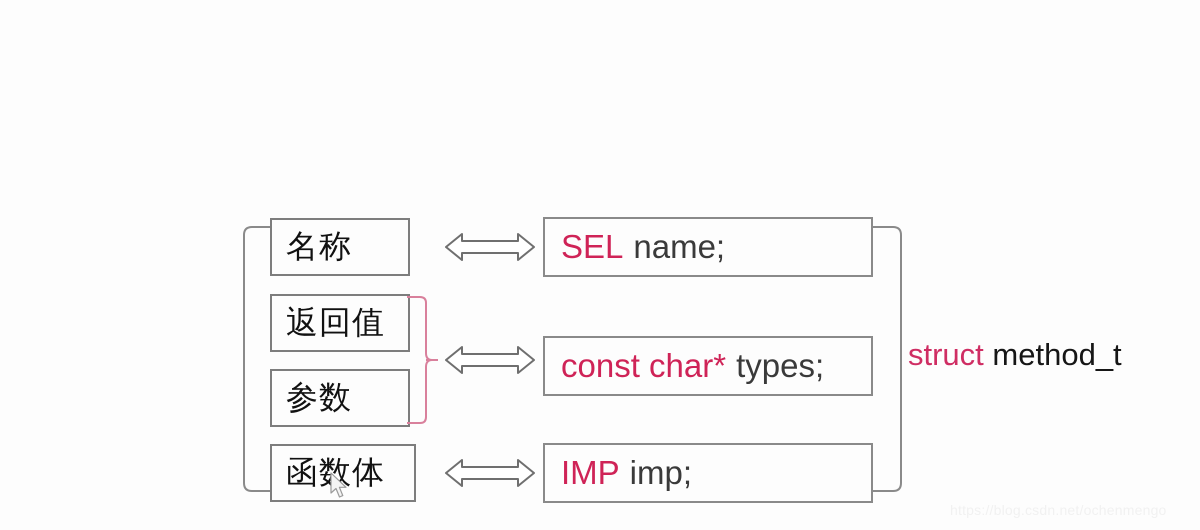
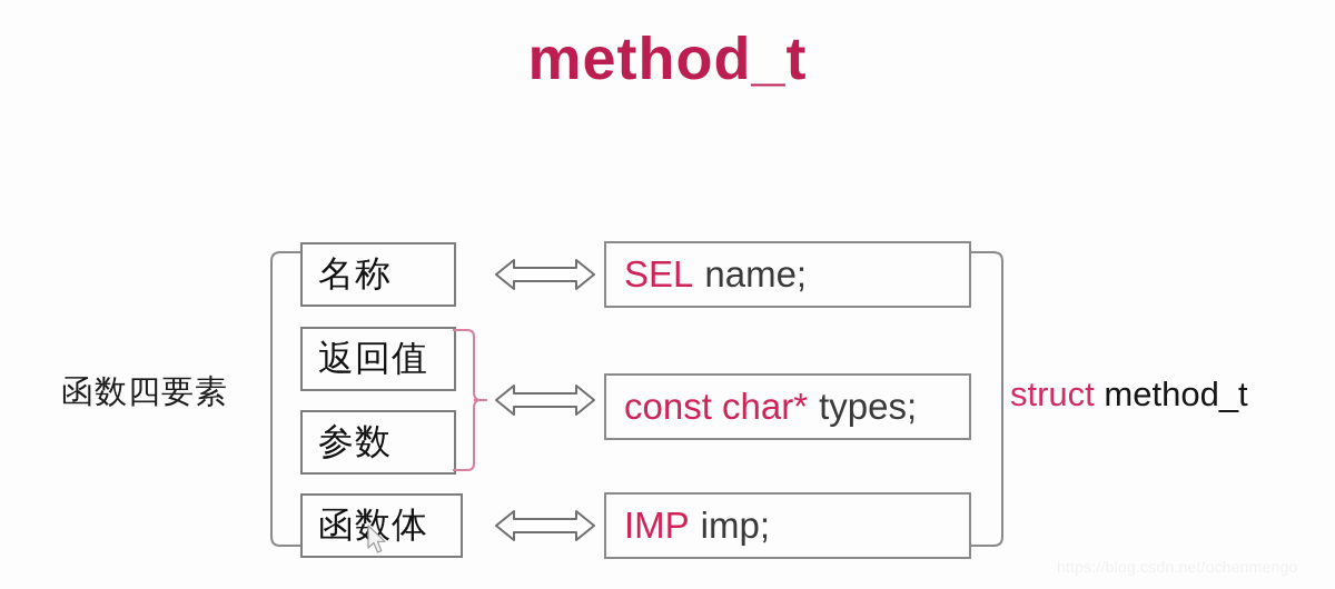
+ method_t
+ 函数四要素
  名称
  返回值
  参数
  函数体
  SEL
  name;
  const char*
  types;
  IMP
  imp;
  struct method_t
